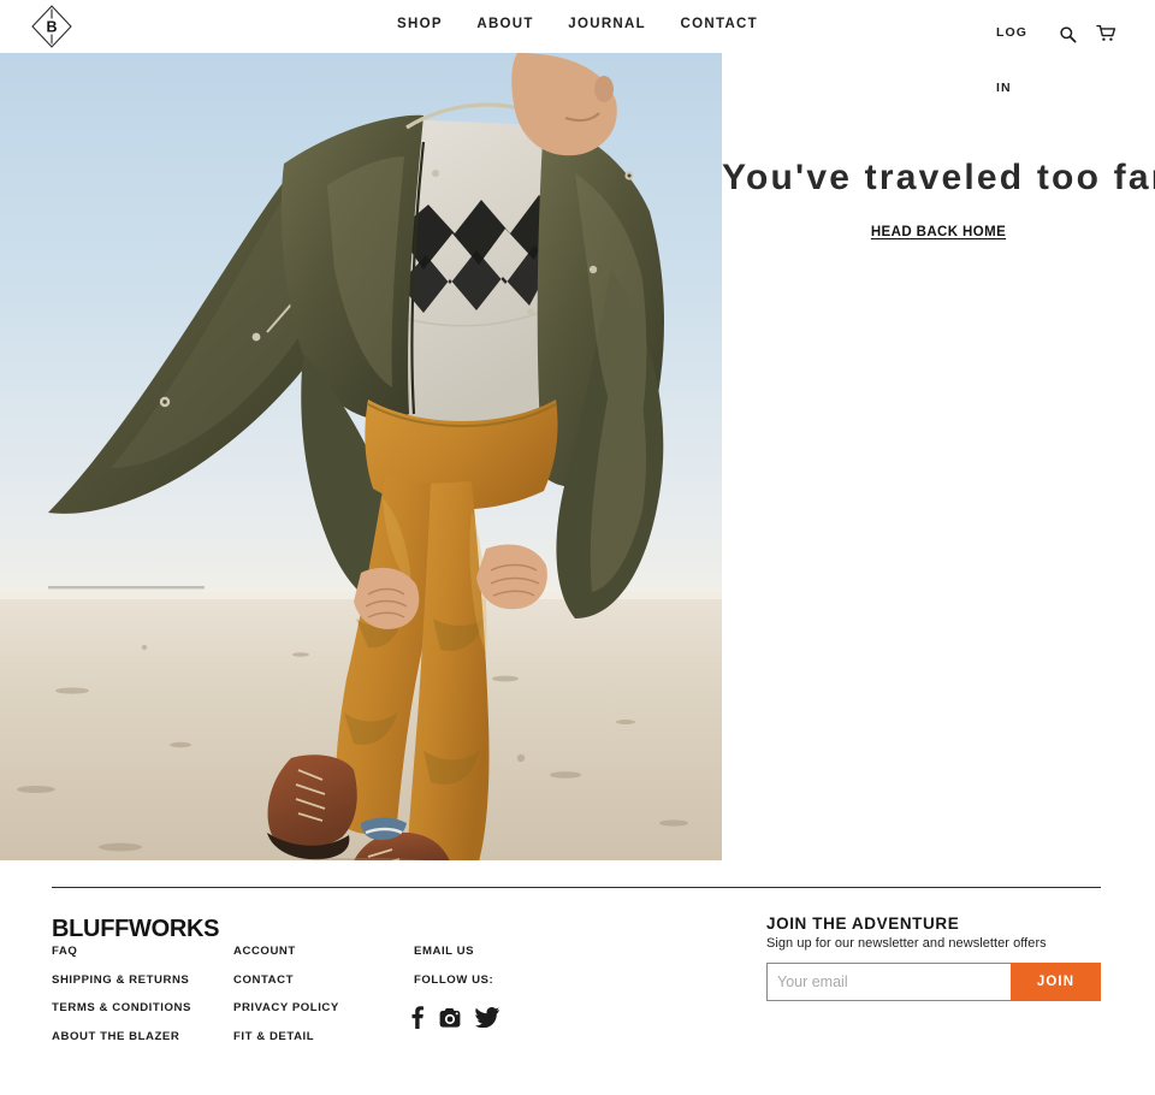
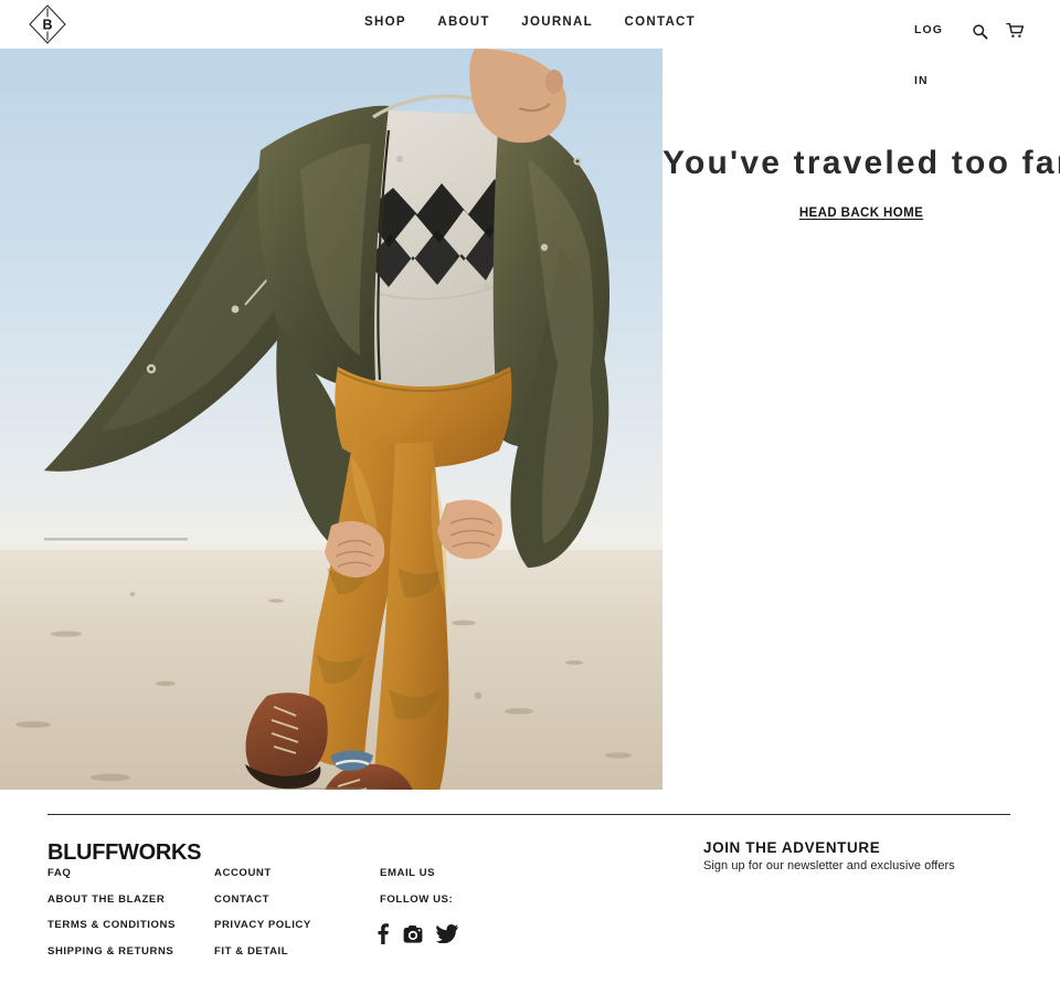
  B
  SHOP
  ABOUT
  JOURNAL
  CONTACT
  LOG IN
  You've traveled too fa
  HEAD BACK HOME
  BLUFFWORKS
  FAQ
- SHIPPING & RETURNS
+ ABOUT THE BLAZER
  TERMS & CONDITIONS
- ABOUT THE BLAZER
+ SHIPPING & RETURNS
  ACCOUNT
  CONTACT
  PRIVACY POLICY
  FIT & DETAIL
  EMAIL US
  FOLLOW US:
  JOIN THE ADVENTURE
- Sign up for our newsletter and newsletter offers
+ Sign up for our newsletter and exclusive offers
- Your email
- JOIN
